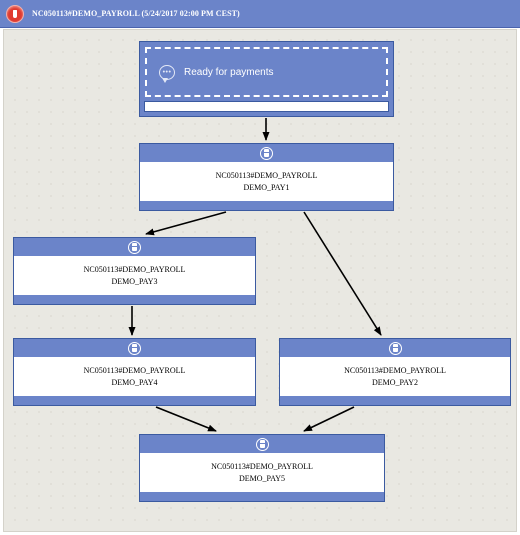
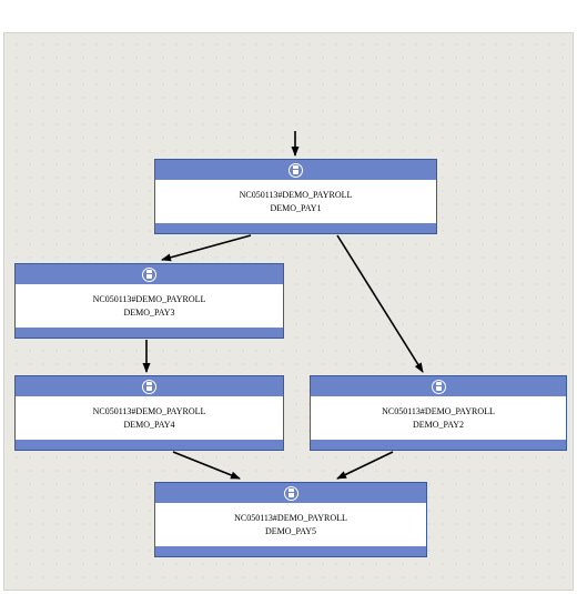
- NC050113#DEMO_PAYROLL (5/24/2017 02:00 PM CEST)
- Ready for payments
  NC050113#DEMO_PAYROLL
  DEMO_PAY1
  NC050113#DEMO_PAYROLL
  DEMO_PAY3
  NC050113#DEMO_PAYROLL
  DEMO_PAY4
  NC050113#DEMO_PAYROLL
  DEMO_PAY2
  NC050113#DEMO_PAYROLL
  DEMO_PAY5
